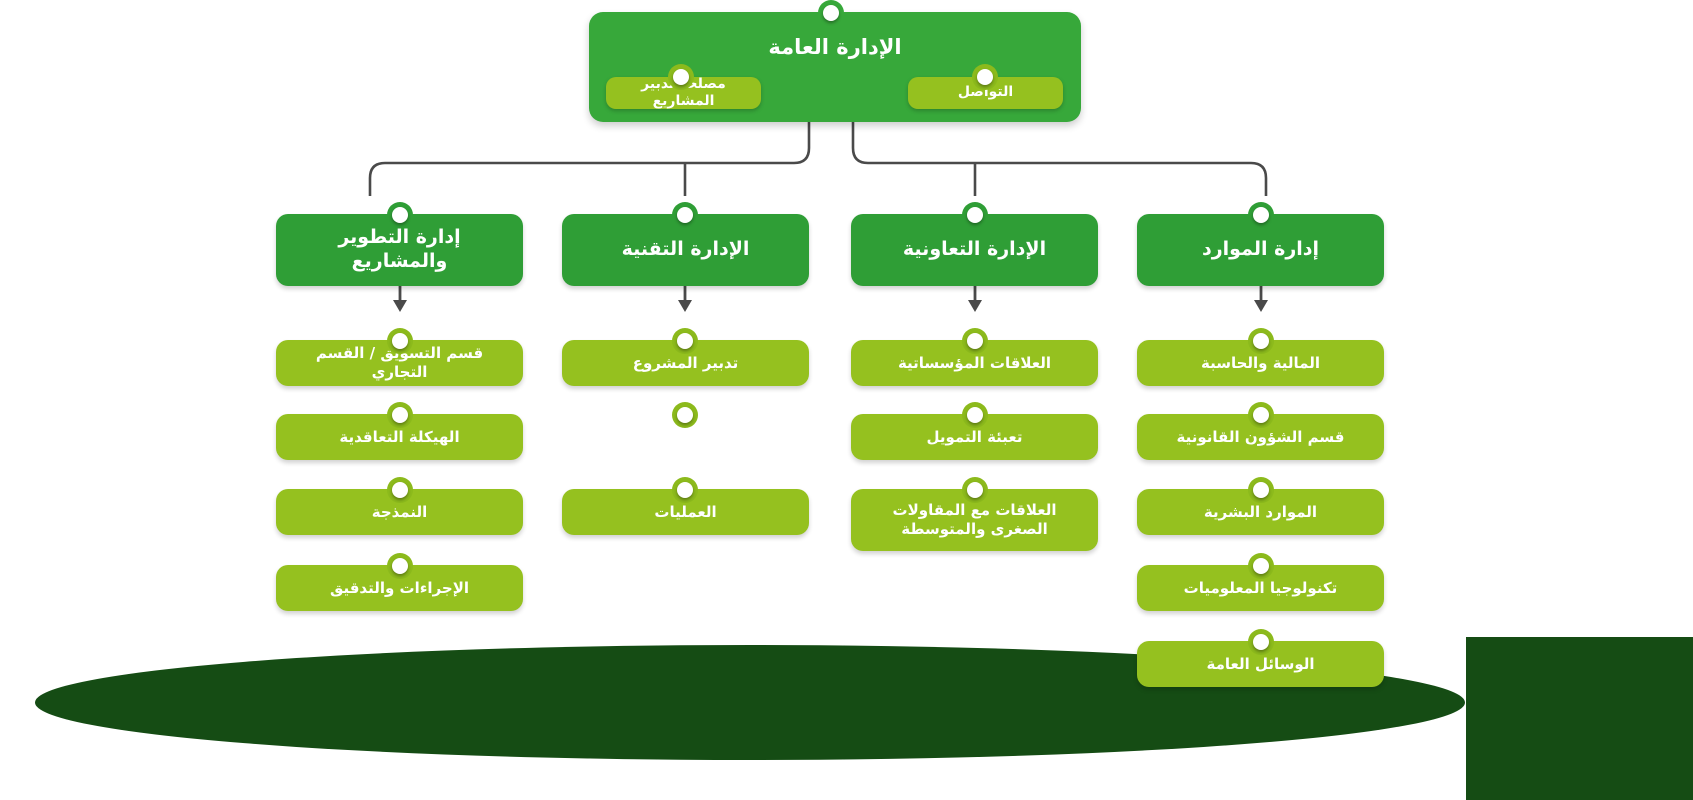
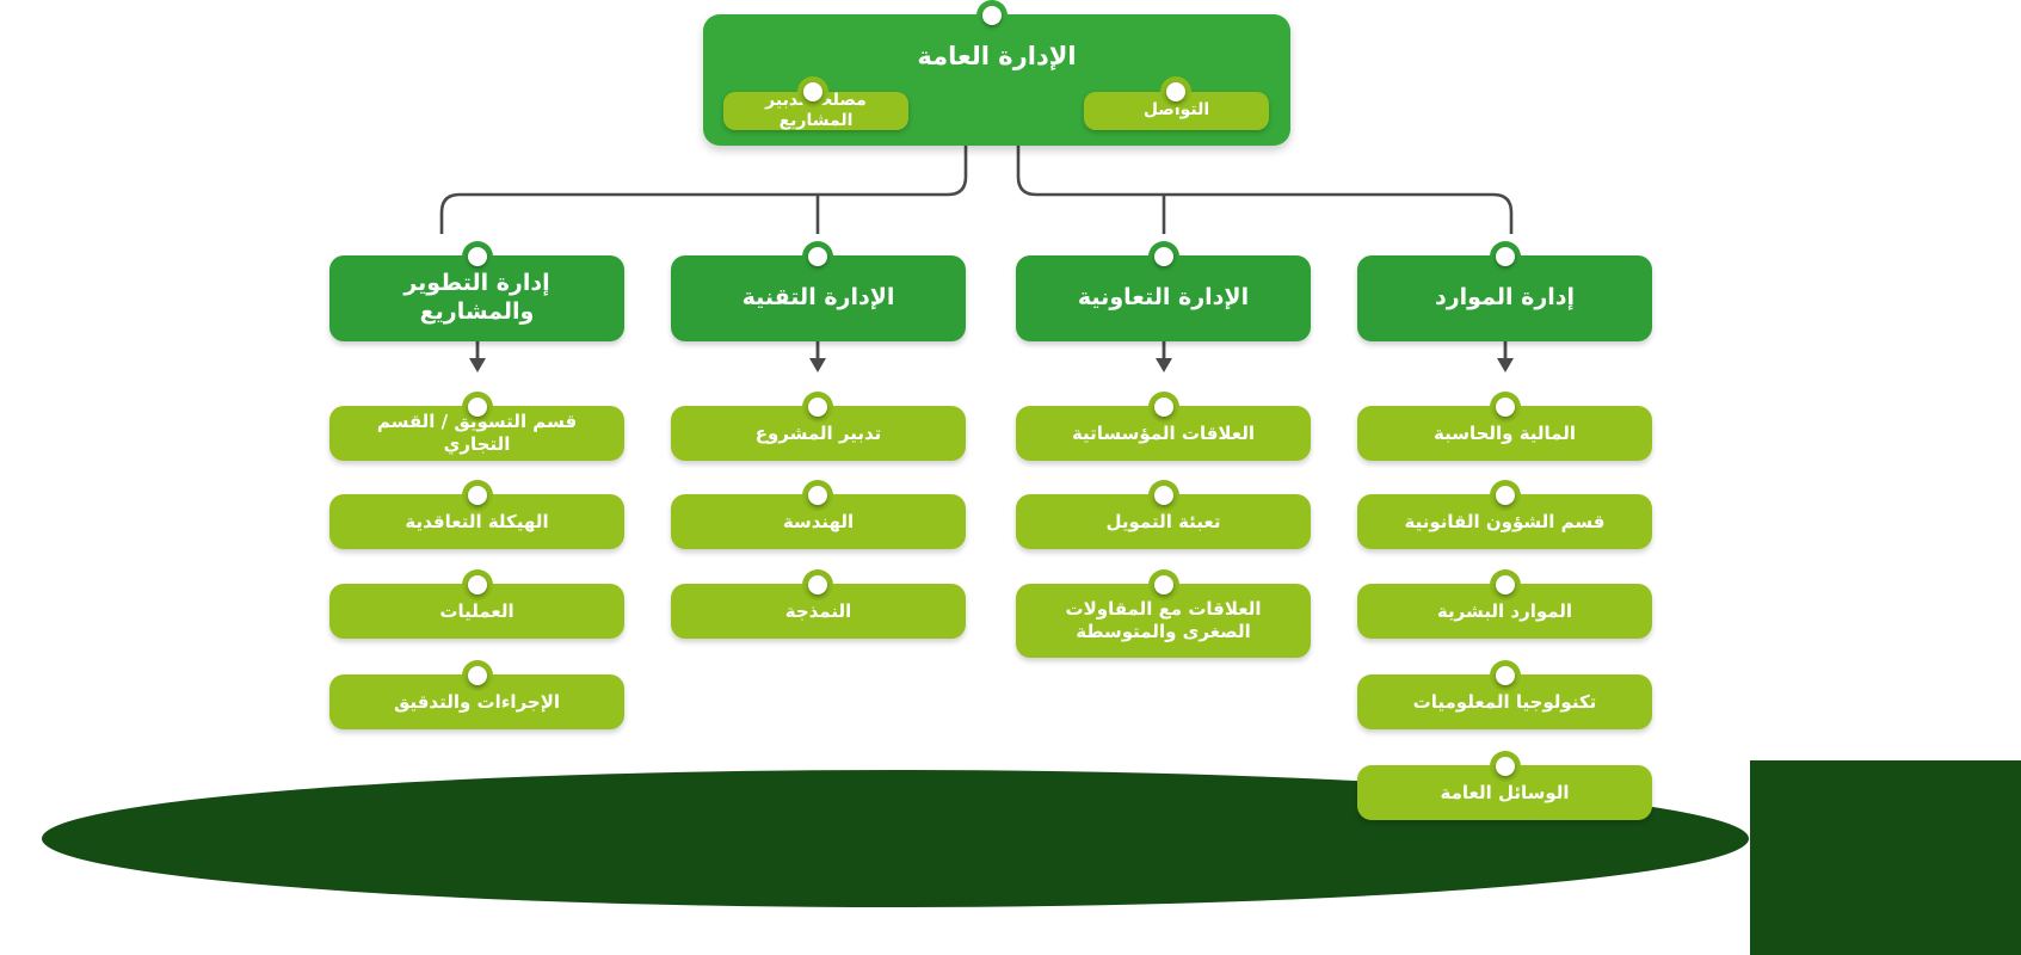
  الإدارة العامة
  التواصل
  مصلحدبير المشاريع
  إدارة الموارد
  المالية والحاسبة
  قسم الشؤون القانونية
  الموارد البشرية
  تكنولوجيا المعلوميات
  الوسائل العامة
  الإدارة التعاونية
  العلاقات المؤسساتية
  تعبئة التمويل
  العلاقات مع المقاولات الصغرى والمتوسطة
  الإدارة التقنية
  تدبير المشروع
+ الهندسة
- العمليات
+ النمذجة
  إدارة التطوير والمشاريع
  قسم التسق / القسم التجاري
  الهيكلة التعاقدية
- النمذجة
+ العمليات
  الإجراءات والتدقيق
